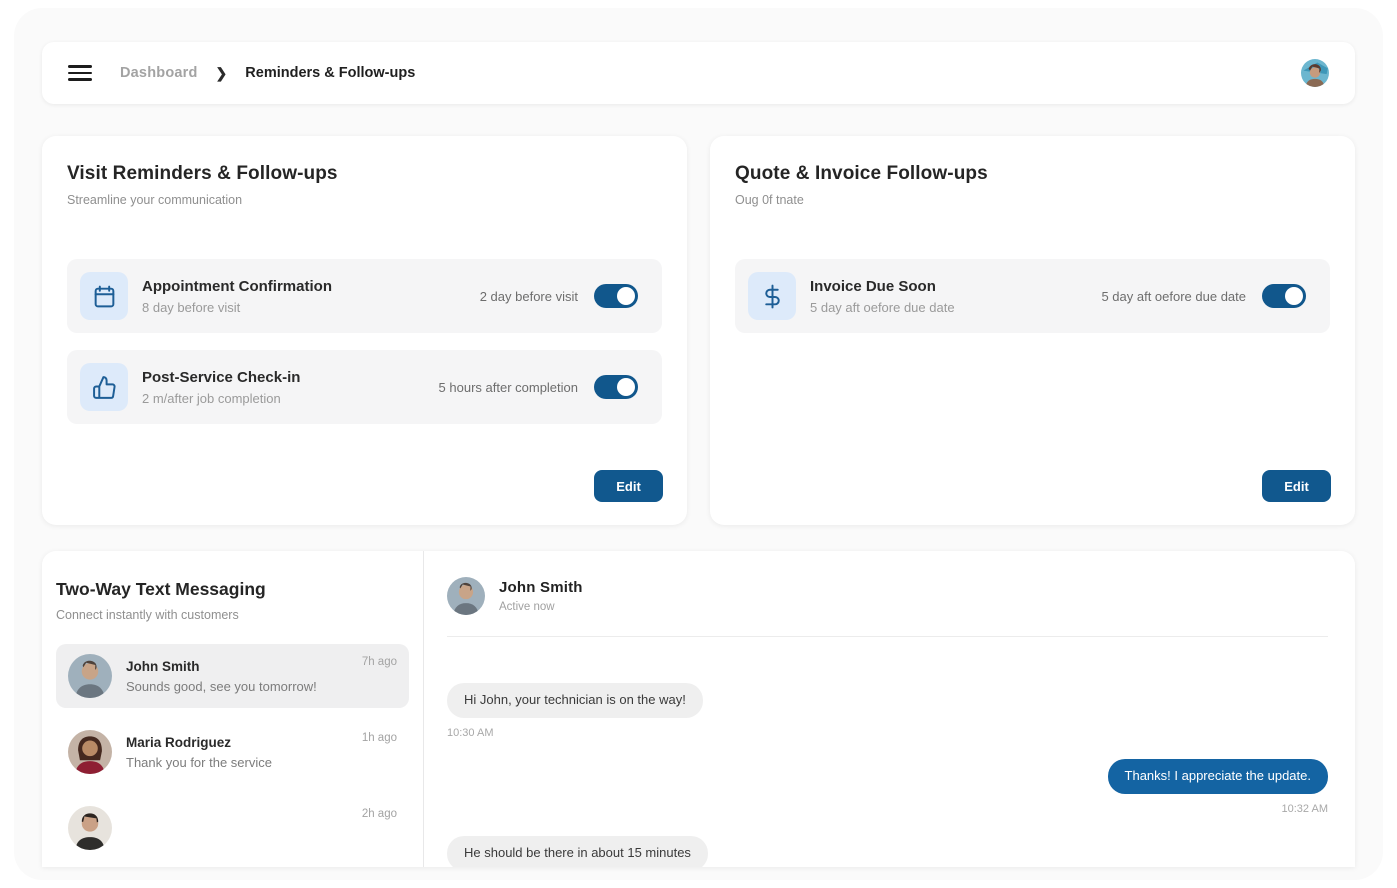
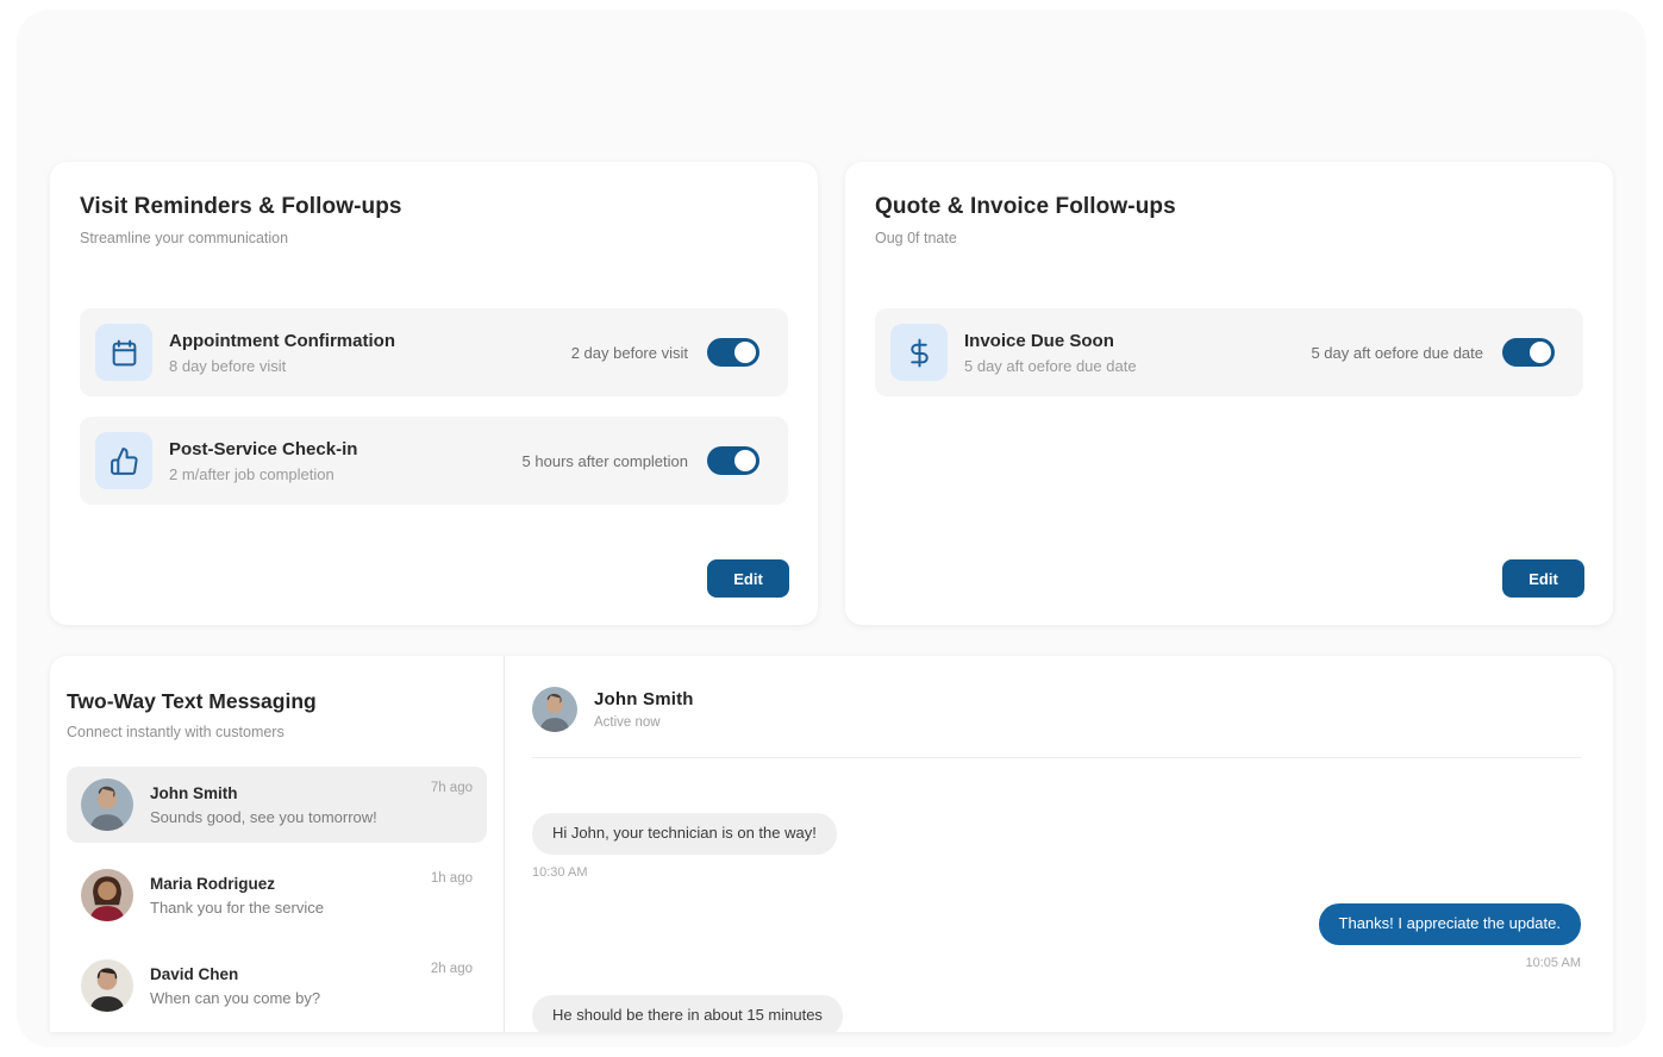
- Dashboard
- ❯
- Reminders & Follow-ups
  Visit Reminders & Follow-ups
  Streamline your communication
  Appointment Confirmation
  8 day before visit
  2 day before visit
  Post-Service Check-in
  2 m/after job completion
  5 hours after completion
  Edit
  Quote & Invoice Follow-ups
  Oug 0f tnate
  Invoice Due Soon
  5 day aft oefore due date
  5 day aft oefore due date
  Edit
  Two-Way Text Messaging
  Connect instantly with customers
  John Smith
  Sounds good, see you tomorrow!
  7h ago
  Maria Rodriguez
  Thank you for the service
  1h ago
+ David Chen
+ When can you come by?
  2h ago
  John Smith
  Active now
  Hi John, your technician is on the way!
  10:30 AM
  Thanks! I appreciate the update.
- 10:32 AM
+ 10:05 AM
  He should be there in about 15 minutes
